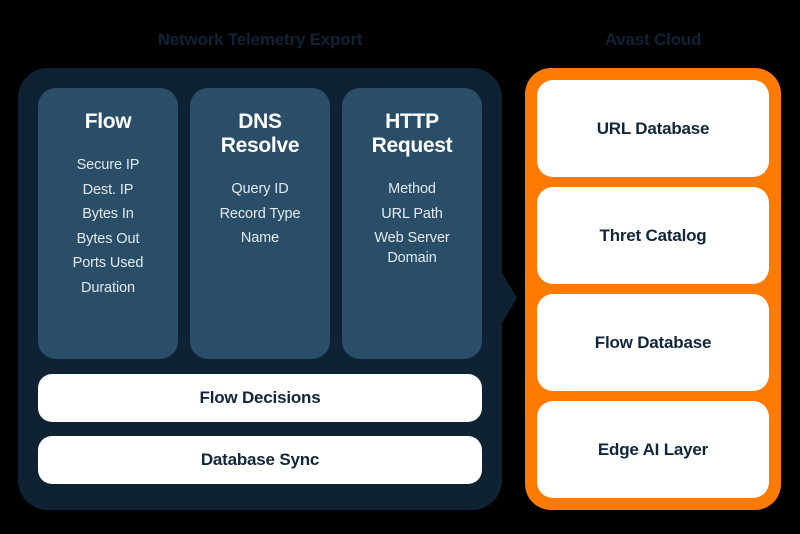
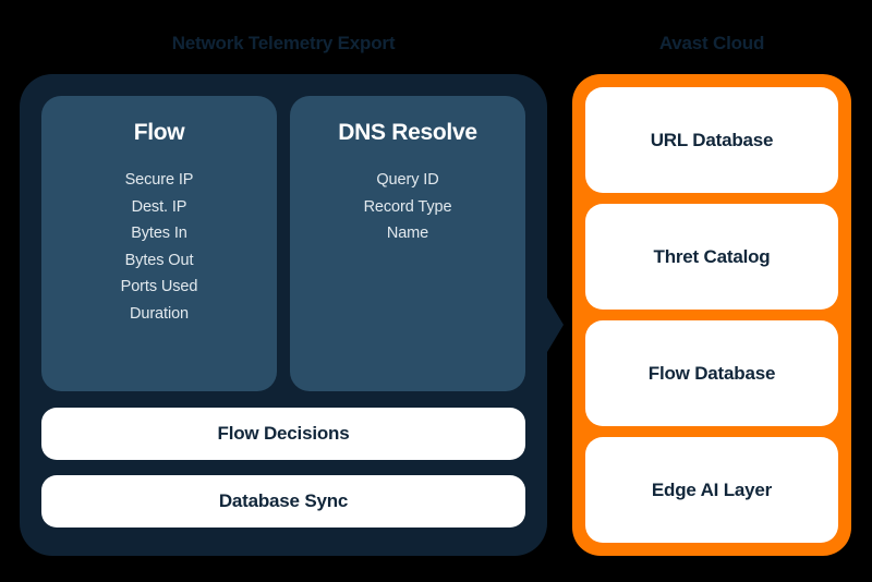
  Network Telemetry Export
  Avast Cloud
  Flow
  Secure IP
  Dest. IP
  Bytes In
  Bytes Out
  Ports Used
  Duration
  DNS Resolve
  Query ID
  Record Type
  Name
- HTTP Request
- Method
- URL Path
- Web Server Domain
  Flow Decisions
  Database Sync
  URL Database
  Thret Catalog
  Flow Database
  Edge AI Layer
